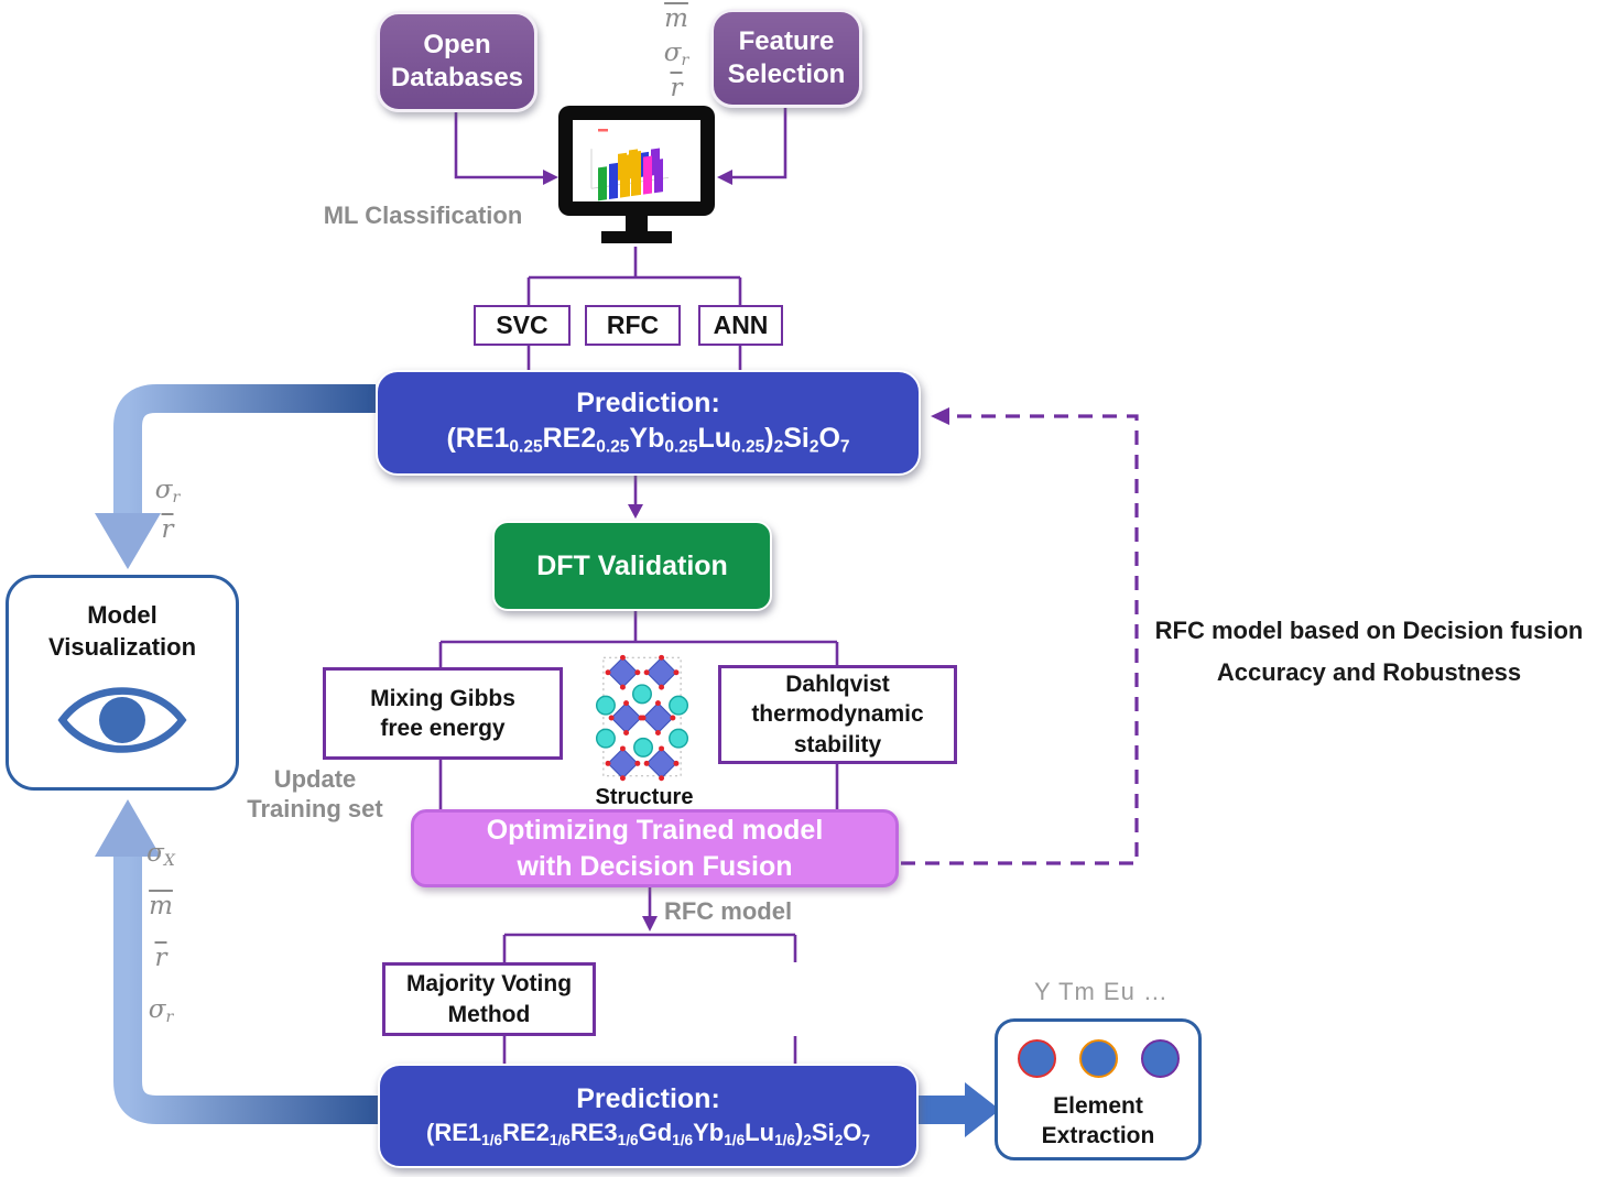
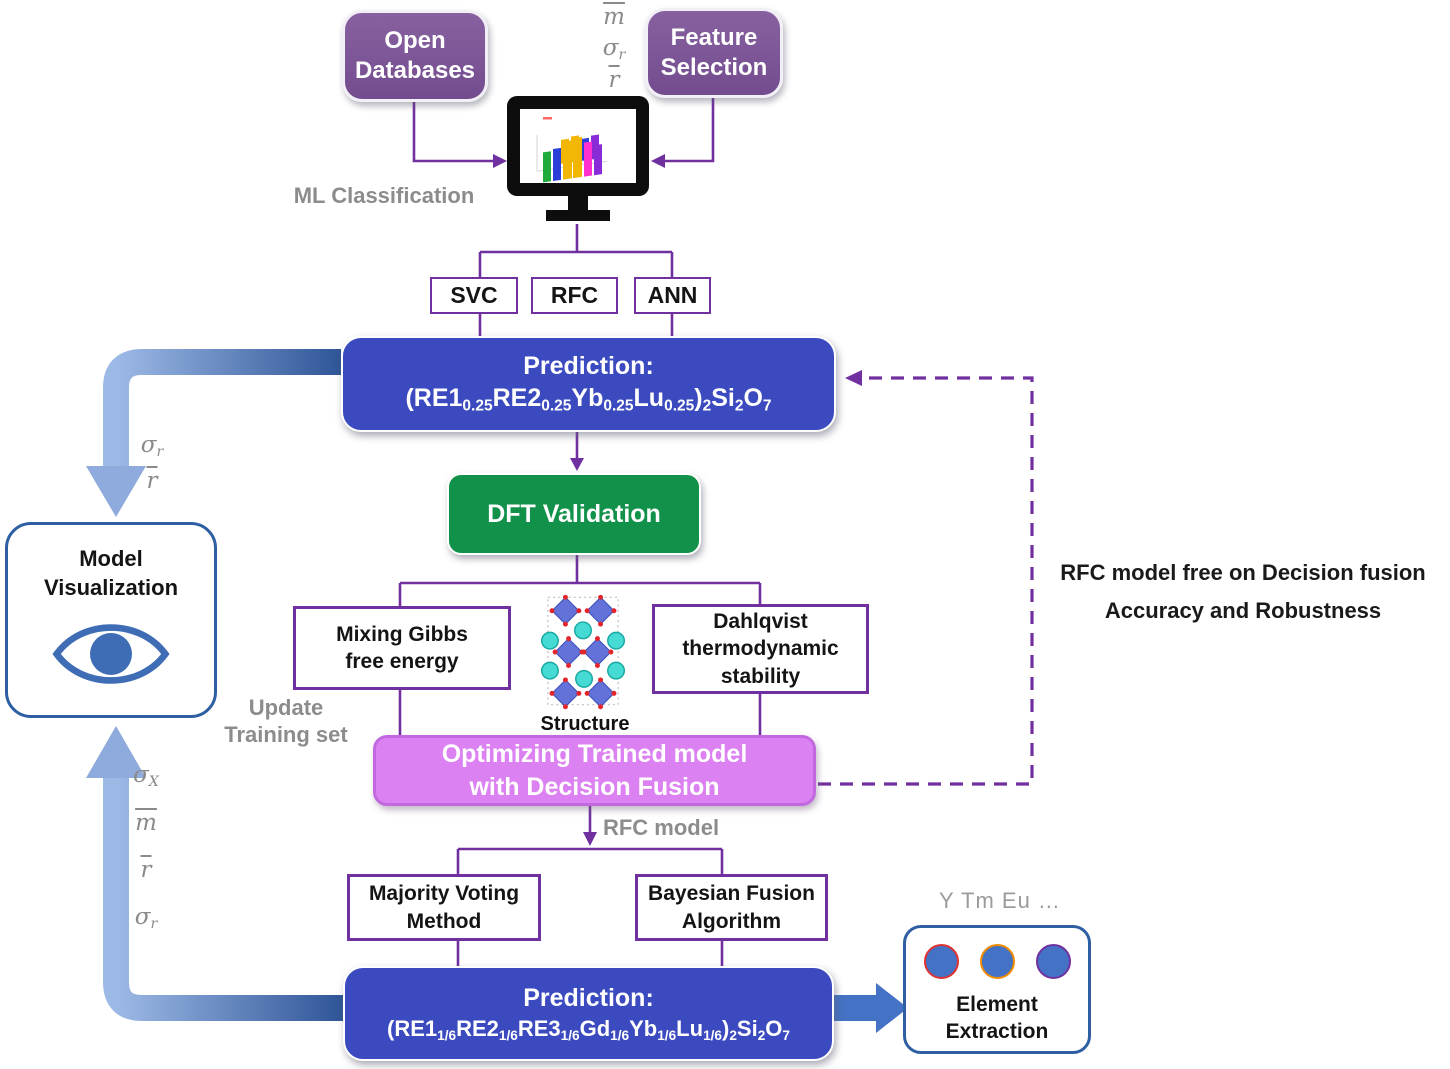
  Open
  Databases
  Feature
  Selection
  m
  σr
  r
  ML Classification
  SVC
  RFC
  ANN
  Prediction:
  (RE10.25RE20.25Yb0.25Lu0.25)2Si2O7
  DFT Validation
  Mixing Gibbs
  free energy
  Structure
  Dahlqvist
  thermodynamic
  stability
  Update
  Training set
  Optimizing Trained model
  with Decision Fusion
  RFC model
  Majority Voting
  Method
+ Bayesian Fusion
+ Algorithm
  Prediction:
  (RE11/6RE21/6RE31/6Gd1/6Yb1/6Lu1/6)2Si2O7
  Y Tm Eu …
  Element
  Extraction
  Model
  Visualization
- RFC model based on Decision fusion
+ RFC model free on Decision fusion
  Accuracy and Robustness
  σr
  r
  σX
  m
  r
  σr
